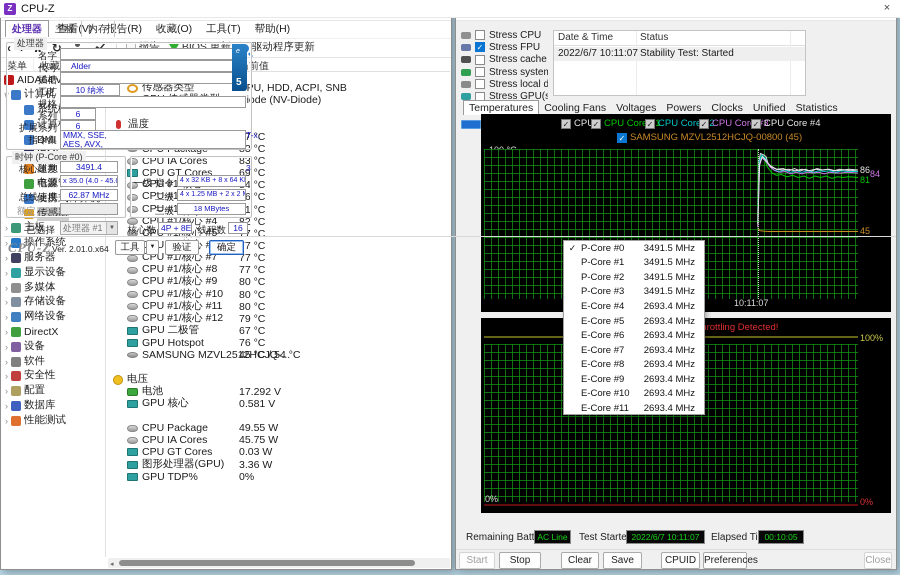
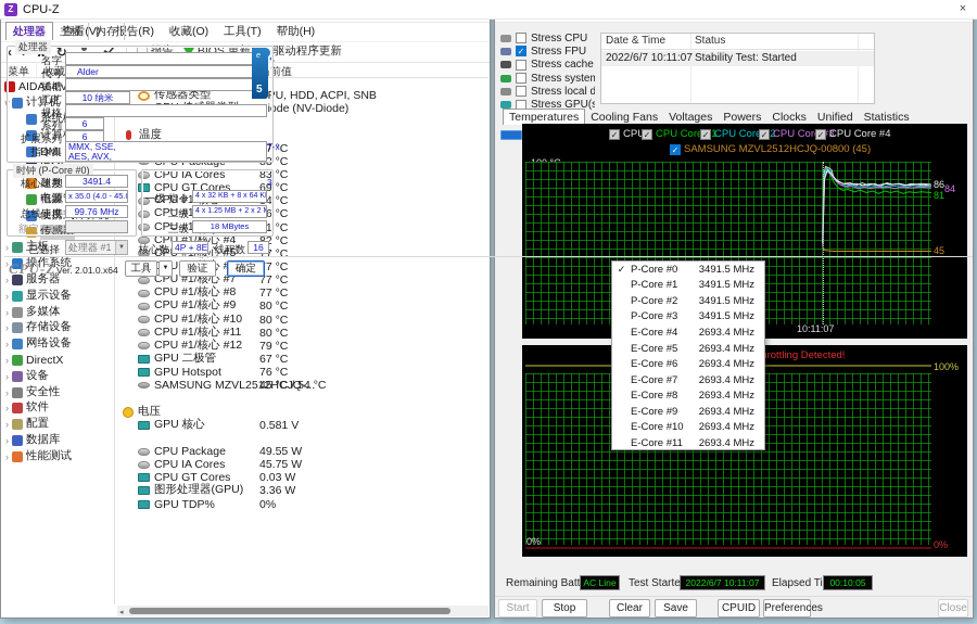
  查看(V)
  报告(R)
  收藏(O)
  工具(T)
  帮助(H)
  ‹
  ↻
  报告
  BIOS 更新
  驱动程序更新
  菜单
  ∨
  计算机
  DMI
  超频
  ›
  主板
  ›
  操作系统
  ›
  服务器
  ›
  显示设备
  ›
  多媒体
  ›
  存储设备
  ›
  网络设备
  ›
  DirectX
  ›
  设备
  ›
- 软件
+ 安全性
  ›
- 安全性
+ 软件
  ›
  配置
  ›
  数据库
  ›
  性能测试
  传感器类型
  PU, HDD, ACPI, SNB
  iode (NV-Diode)
  温度
  7 °C
  3 °C
  CPU IA Cores
  83 °C
  CPU GT Cores
  69 °C
  4 °C
  6 °C
  1 °C
  CPU #1/核心 #4
  7 °C
  CPU #1/核心 #7
  77 °C
  CPU #1/核心 #8
  77 °C
  CPU #1/核心 #9
  80 °C
  CPU #1/核心 #10
  80 °C
  CPU #1/核心 #11
  80 °C
  CPU #1/核心 #12
  79 °C
  GPU 二极管
  67 °C
  GPU Hotspot
  76 °C
  SAMSUNG MZVL2512HCJQ-...
  45 °C / 54 °C
  电压
- 电池
- 17.292 V
  GPU 核心
  0.581 V
  CPU Package
  49.55 W
  CPU IA Cores
  45.75 W
  CPU GT Cores
  0.03 W
  图形处理器(GPU)
  3.36 W
  GPU TDP%
  0%
  Stress CPU
  ✓
  Stress FPU
  Stress cache
  Stress local d
  Stress GPU(s
  Date & Time
  Status
  2022/6/7 10:11:07
  Stability Test: Started
  Temperatures
  Cooling Fans
  Voltages
  Powers
  Clocks
  Unified
  Statistics
  ✓
  ✓
  CPU Cor1
  ✓
  CPU Cor2
  ✓
  CPU Cor3
  ✓
  CPU Core #4
  ✓
  SAMSUNG MZVL2512HCJQ-00800 (45)
  86
  84
  81
  45
  10:11:07
  rottling Detected!
  100%
  0%
  0%
  Remaining Batt
  AC Line
  Test Starte
  2022/6/7 10:11:07
  Elapsed Ti
  00:10:05
  Start
  Stop
  Clear
  Save
  CPUID
  Preferences
  Close
  Z
  CPU-Z
  ×
  处理器
  主板
  内存
  处理器
  名字
  代号
  Alder
  插槽
  工艺
  10 纳米
  规格
  系列
  6
  扩展系列
  6
  指令集
  MMX, SSE,
  AES, AVX,
  T-x,
  5
  时钟 (P-Core #0)
  核心速度
  3491.4
  倍频
  x 35.0 (4.0 - 45.0
  总线速度
- 62.87 MHz
+ 99.76 MHz
  额定 FSB
  3
  一级 指令
  二级
  三级
  18 MBytes
  已选择
  处理器 #1
  核心数
  4P + 8E
  线程数
  16
  CPU-Z
  Ver. 2.01.0.x64
  工具
  验证
  确定
  ✓
  P-Core #0
  3491.5 MHz
  P-Core #1
  3491.5 MHz
  P-Core #2
  3491.5 MHz
  P-Core #3
  3491.5 MHz
  E-Core #4
  2693.4 MHz
  E-Core #5
  2693.4 MHz
  E-Core #6
  2693.4 MHz
  E-Core #7
  2693.4 MHz
  E-Core #8
  2693.4 MHz
  E-Core #9
  2693.4 MHz
  E-Core #10
  2693.4 MHz
  E-Core #11
  2693.4 MHz
